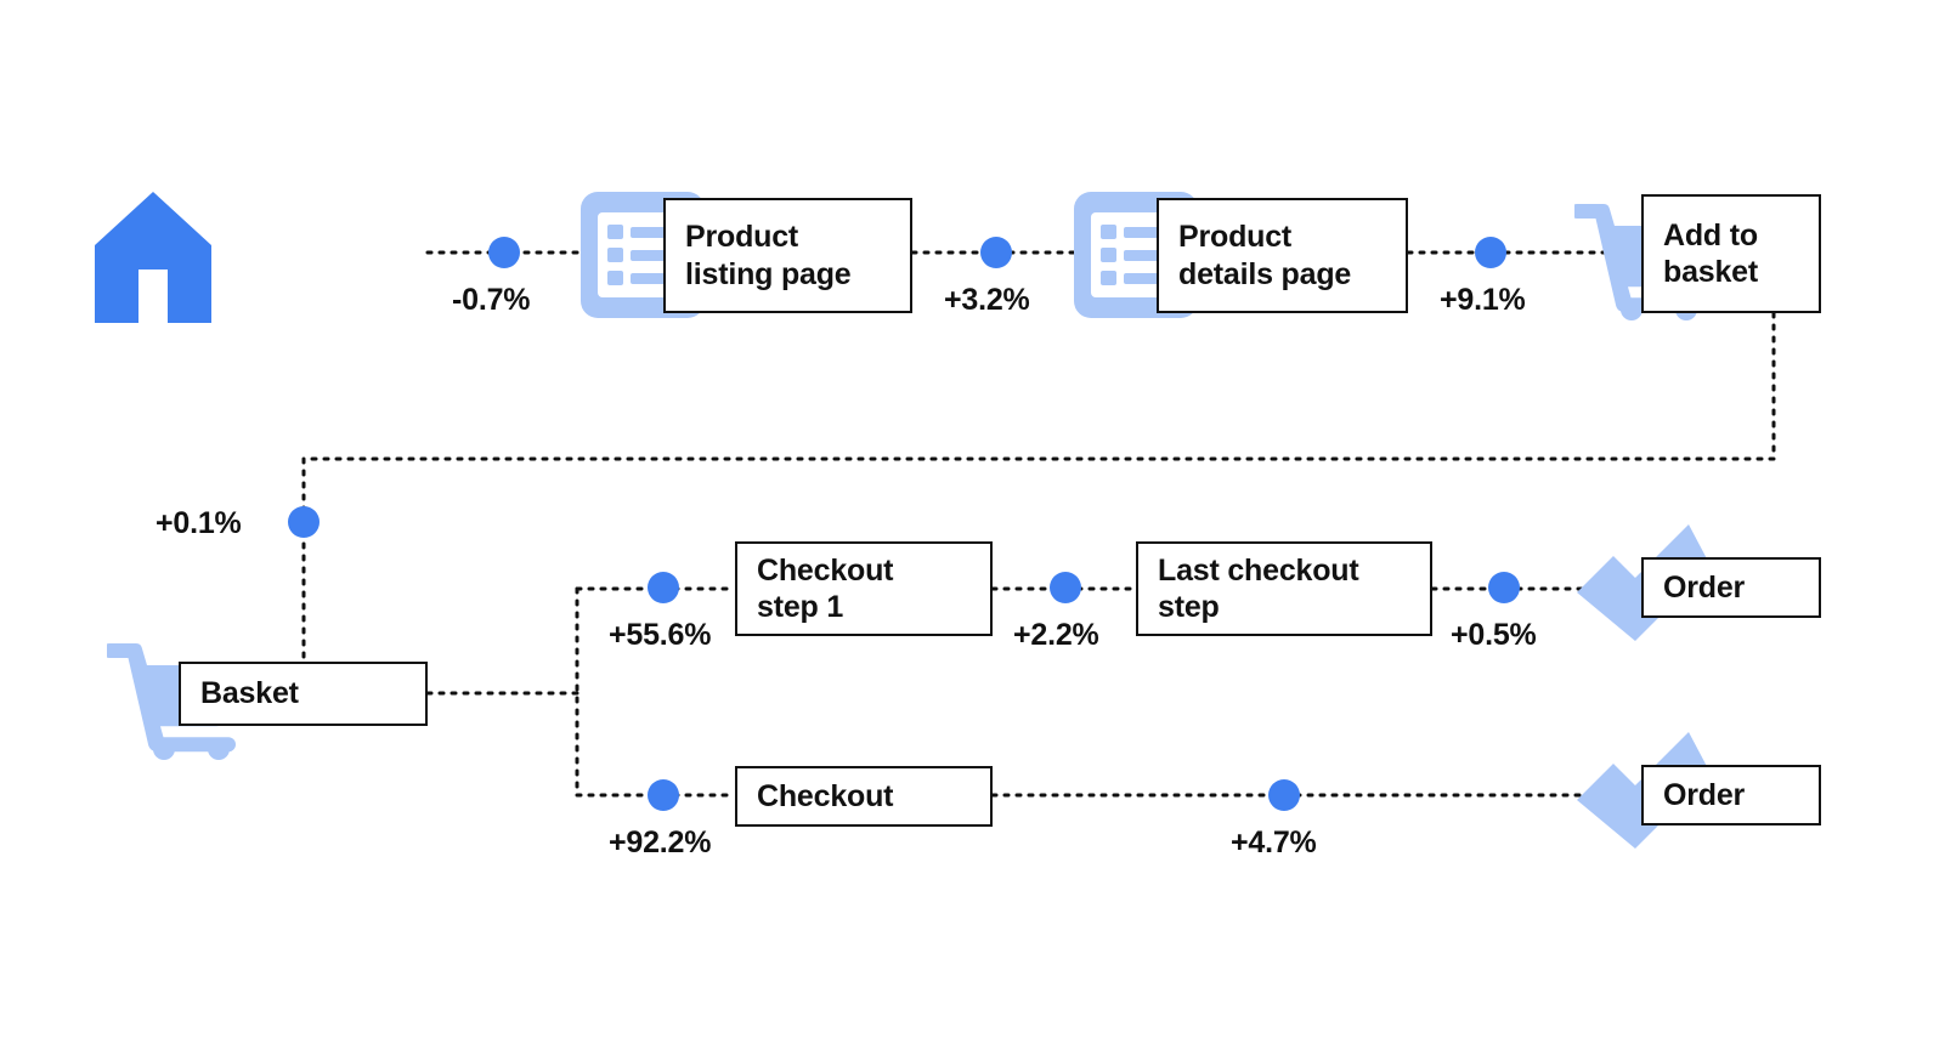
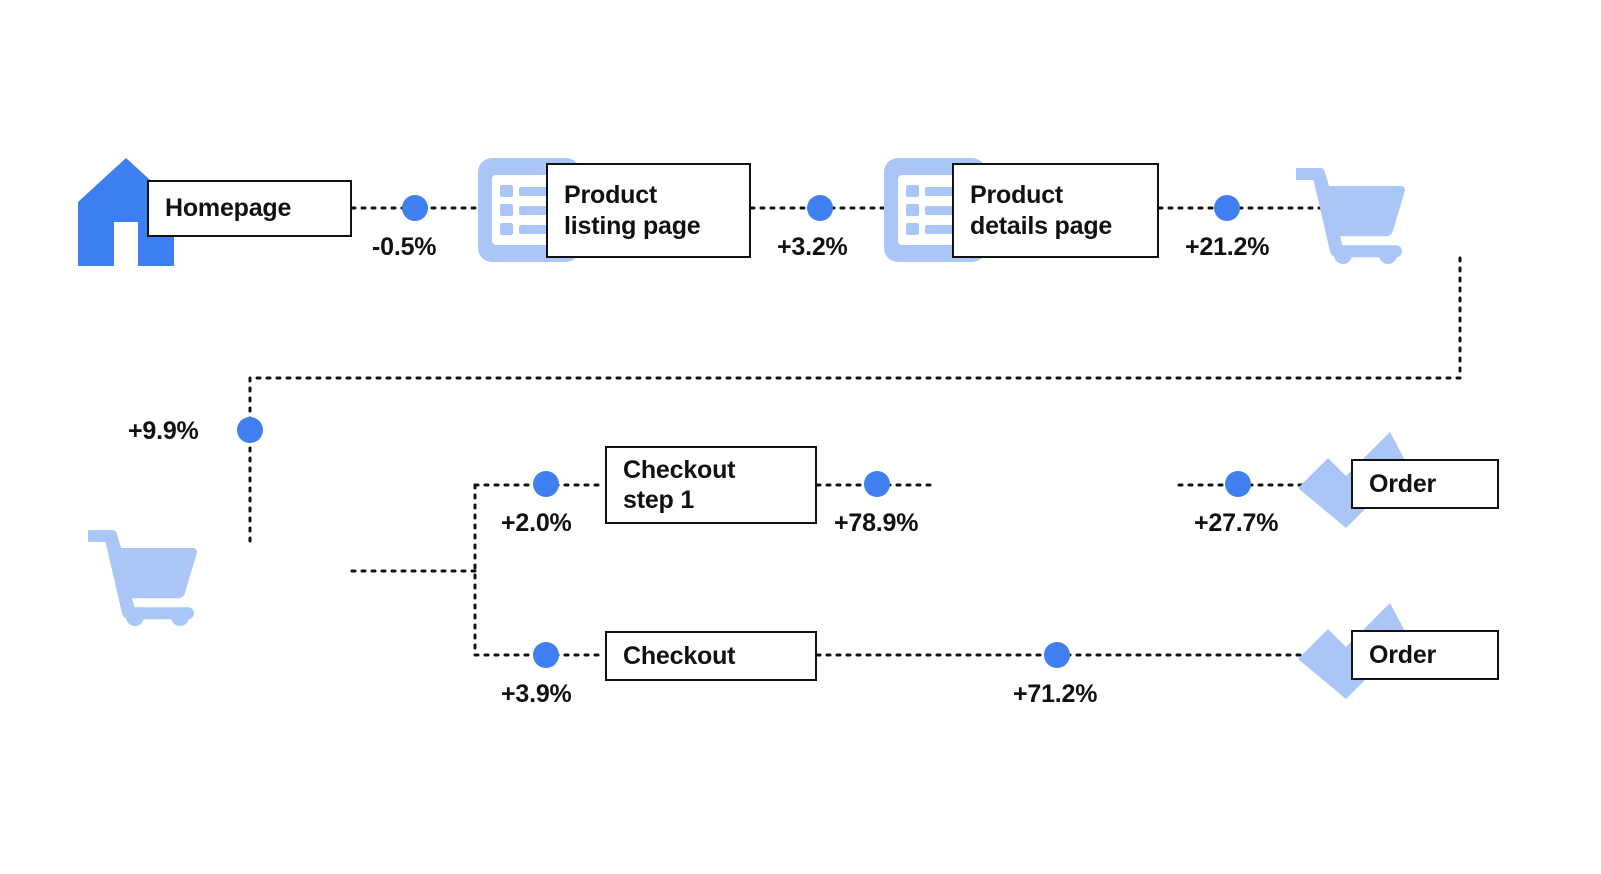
+ Homepage
  Product
  listing page
  Product
  details page
- Add to
- basket
- Basket
  Checkout
  step 1
- Last checkout
- step
  Order
  Checkout
  Order
- -0.7%
+ -0.5%
  +3.2%
- +9.1%
+ +21.2%
- +0.1%
+ +9.9%
- +55.6%
+ +2.0%
- +2.2%
+ +78.9%
- +0.5%
+ +27.7%
- +92.2%
+ +3.9%
- +4.7%
+ +71.2%
